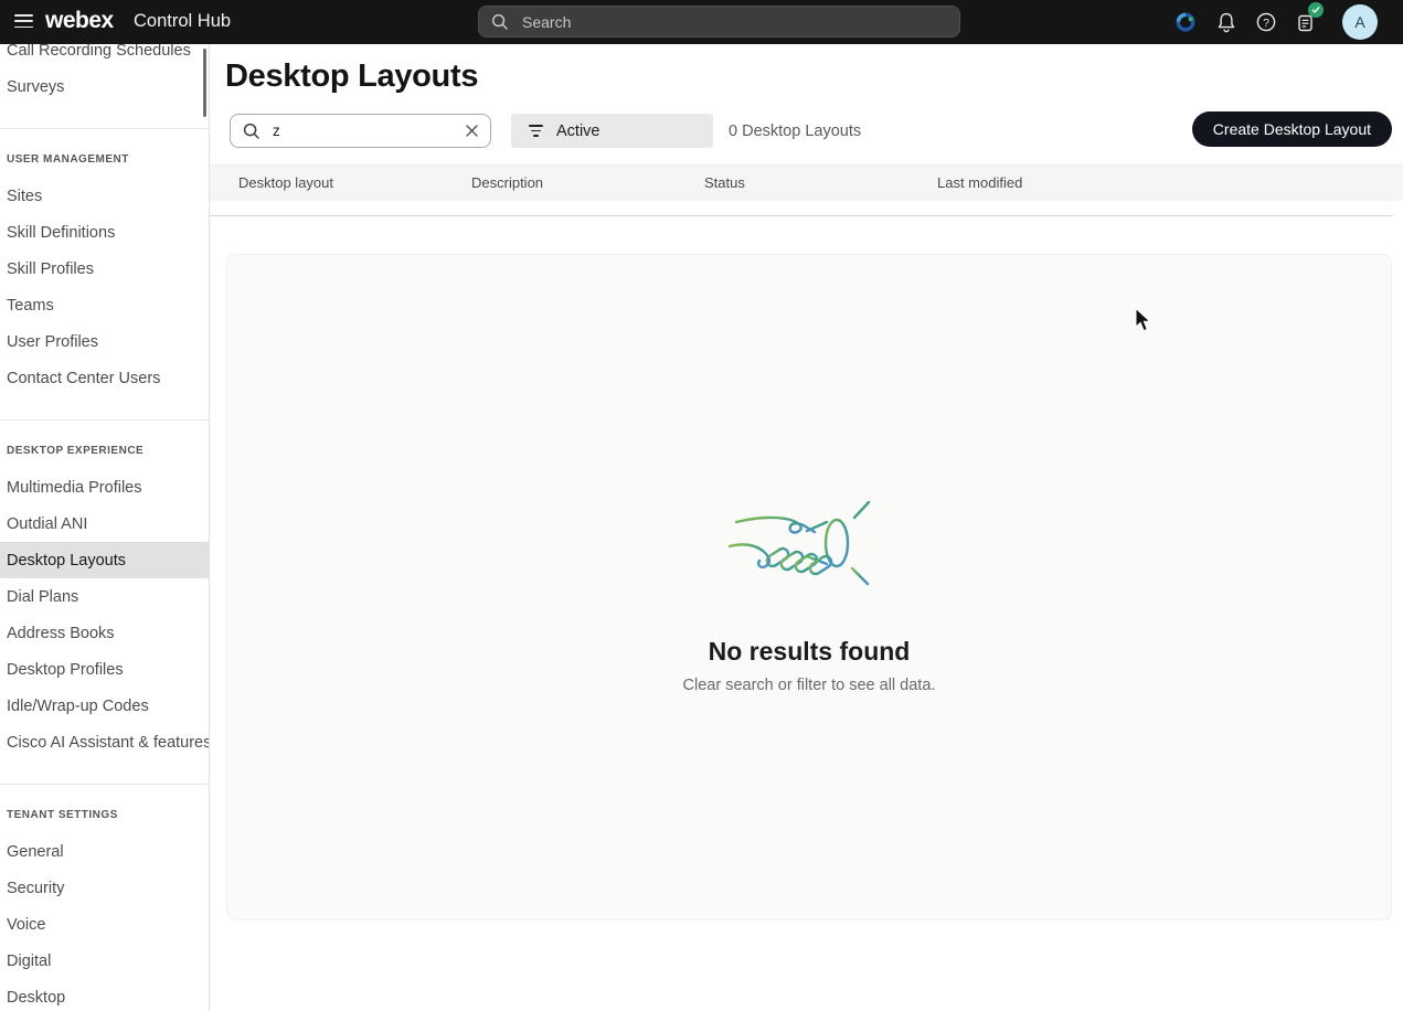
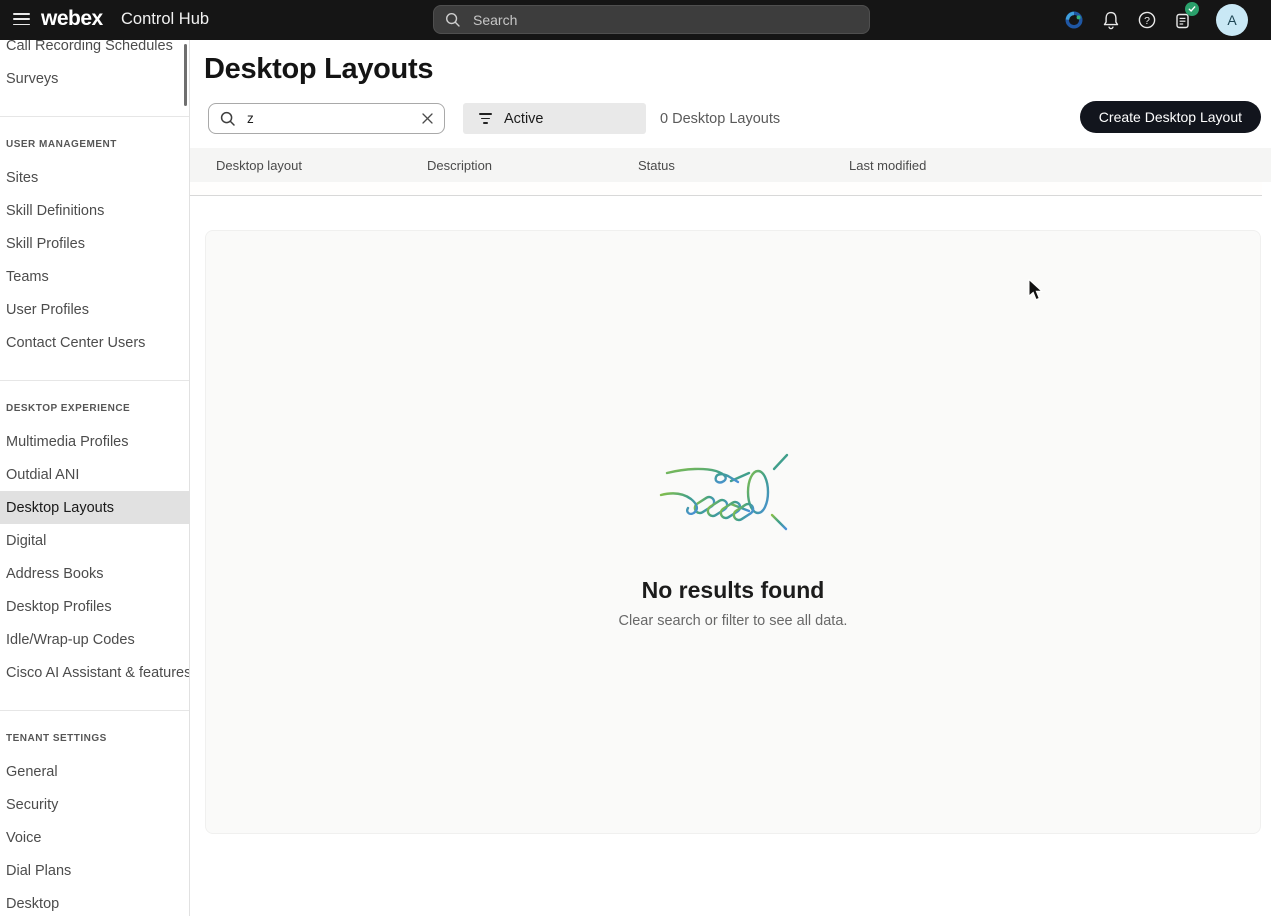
  webex
  Control Hub
  Search
  ?
  A
  Call Recording Schedules
  Surveys
  USER MANAGEMENT
  Sites
  Skill Definitions
  Skill Profiles
  Teams
  User Profiles
  Contact Center Users
  DESKTOP EXPERIENCE
  Multimedia Profiles
  Outdial ANI
  Desktop Layouts
- Dial Plans
+ Digital
  Address Books
  Desktop Profiles
  Idle/Wrap-up Codes
  Cisco AI Assistant & features
  TENANT SETTINGS
  General
  Security
  Voice
- Digital
+ Dial Plans
  Desktop
  Desktop Layouts
  z
  Active
  0 Desktop Layouts
  Create Desktop Layout
  Desktop layout
  Description
  Status
  Last modified
  No results found
  Clear search or filter to see all data.
